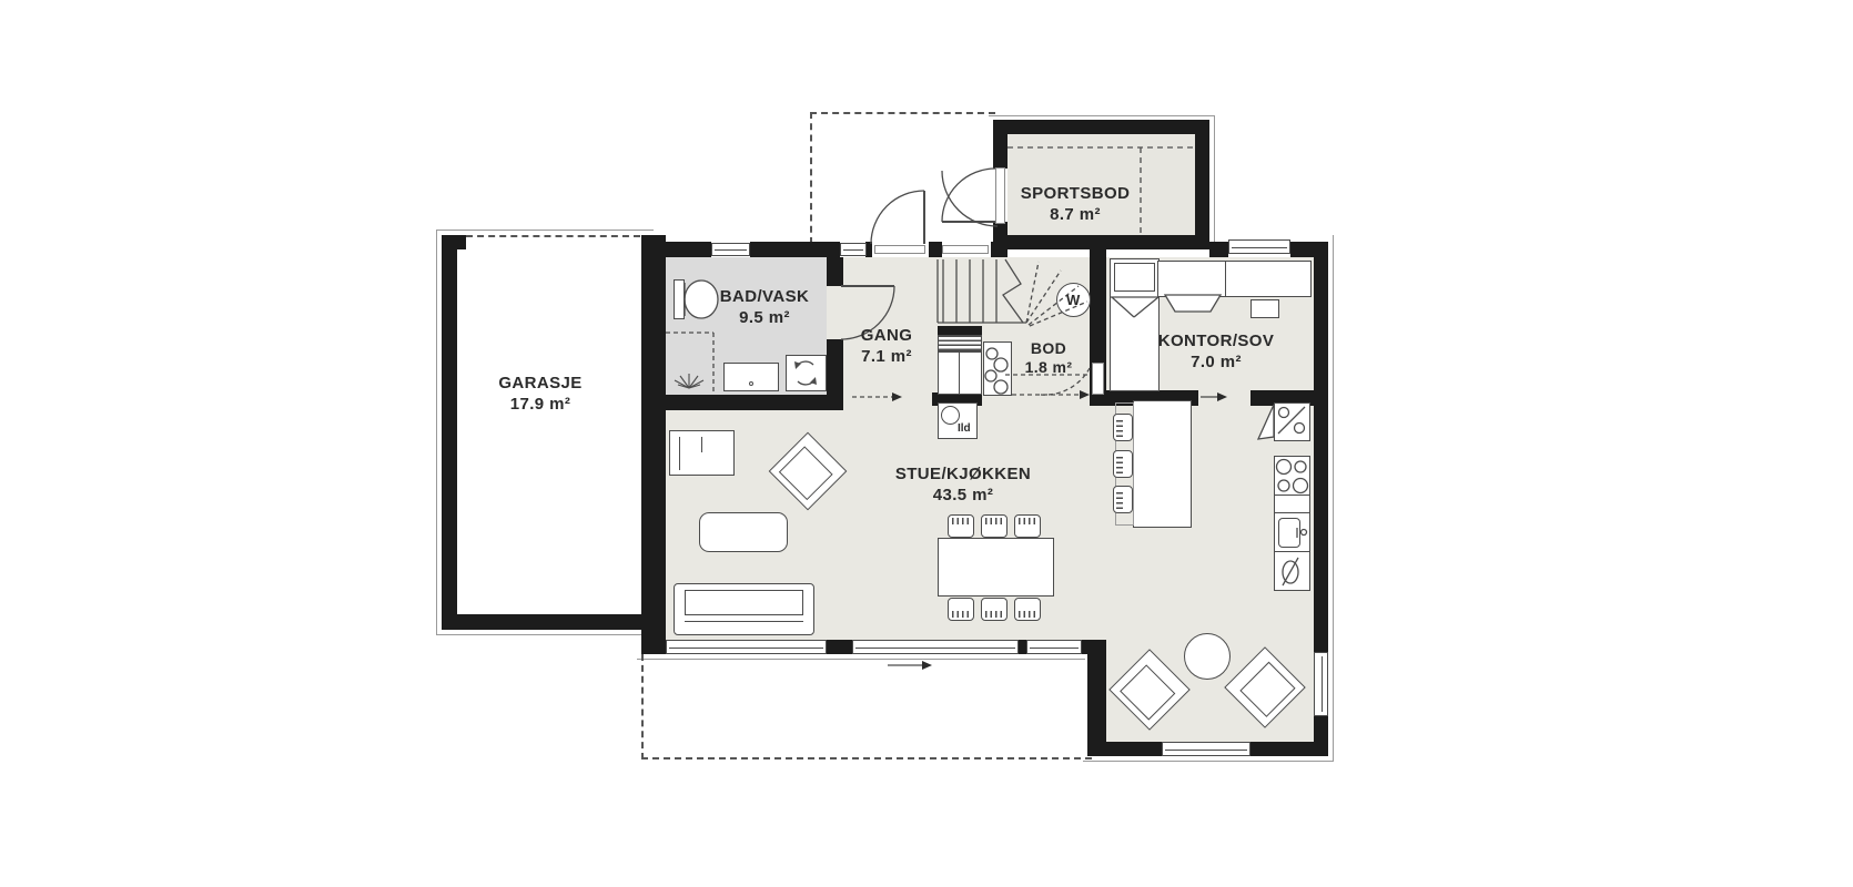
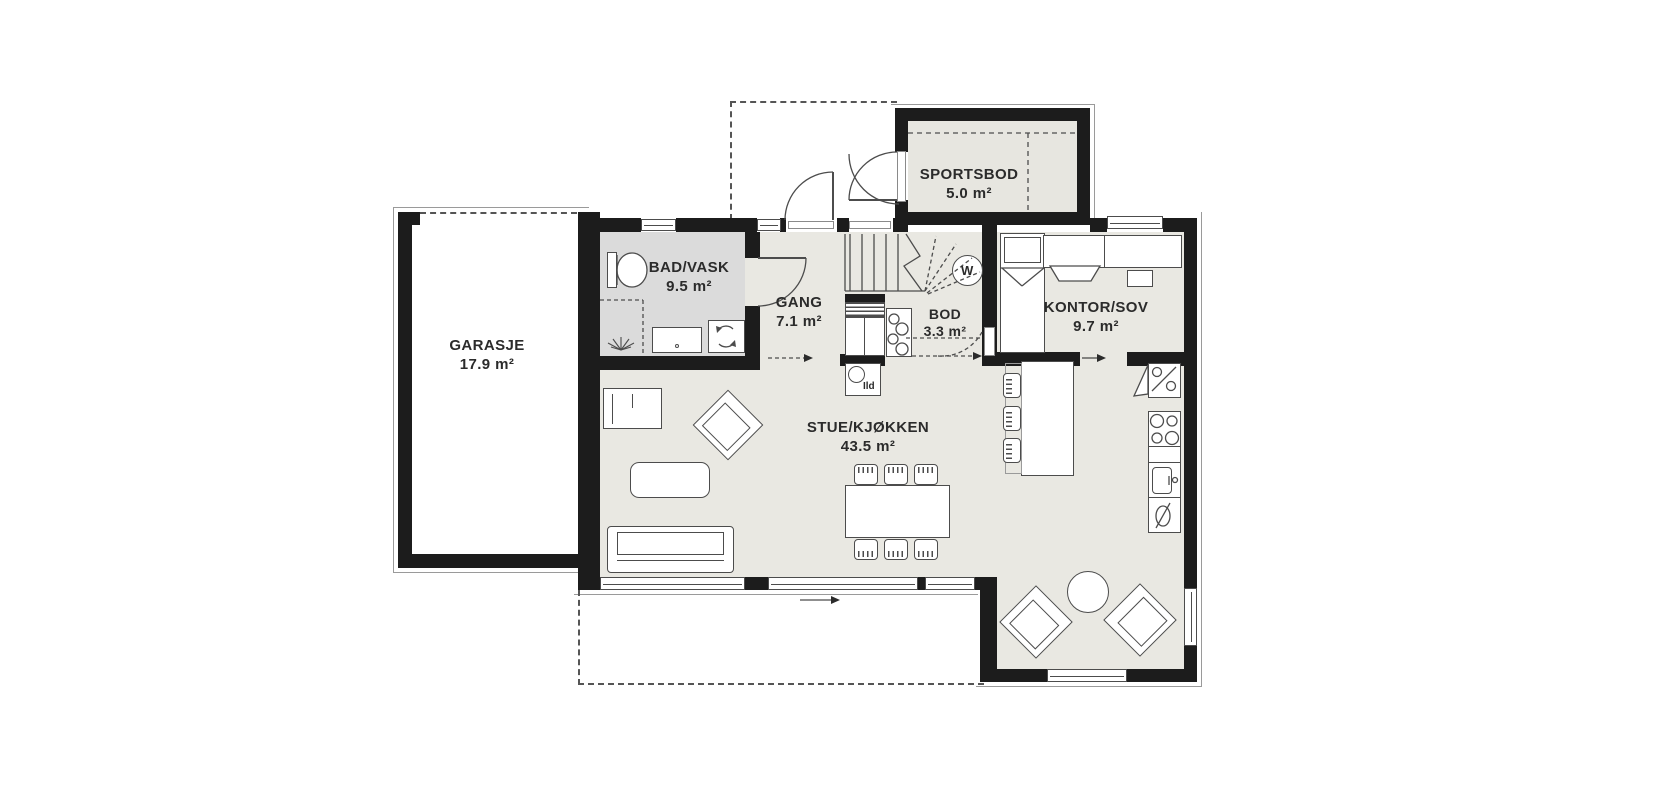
  GARASJE
  17.9 m²
  SPORTSBOD
- 8.7 m²
+ 5.0 m²
  BAD/VASK
  9.5 m²
  GANG
  7.1 m²
  BOD
- 1.8 m²
+ 3.3 m²
  KONTOR/SOV
- 7.0 m²
+ 9.7 m²
  STUE/KJØKKEN
  43.5 m²
  Ild
  W
